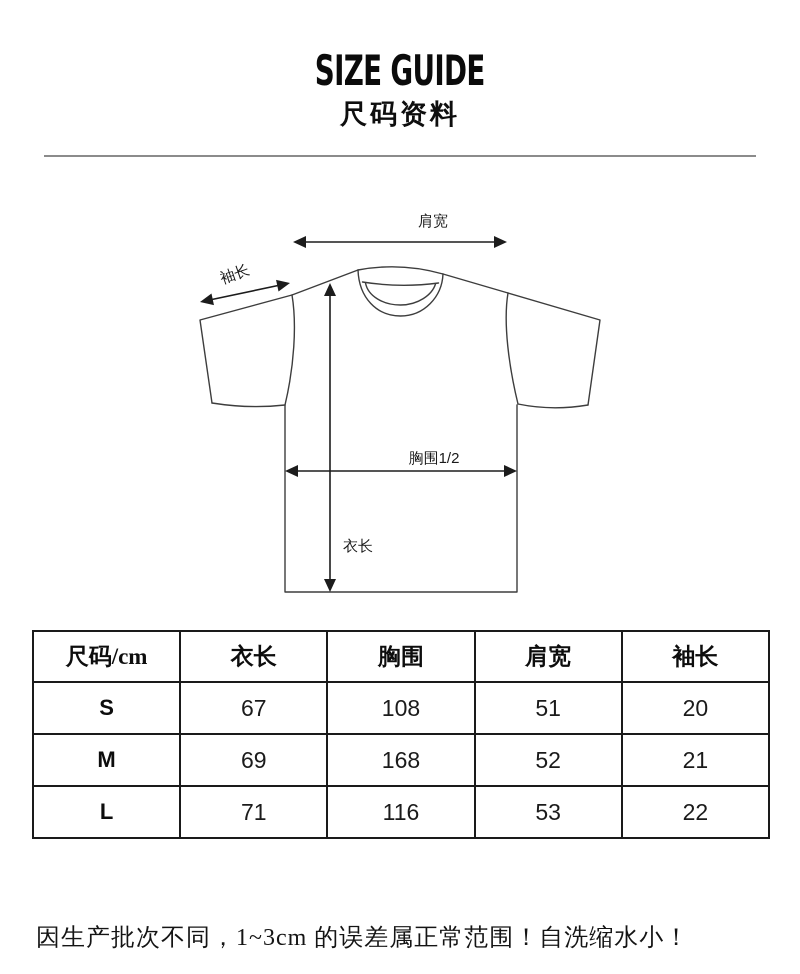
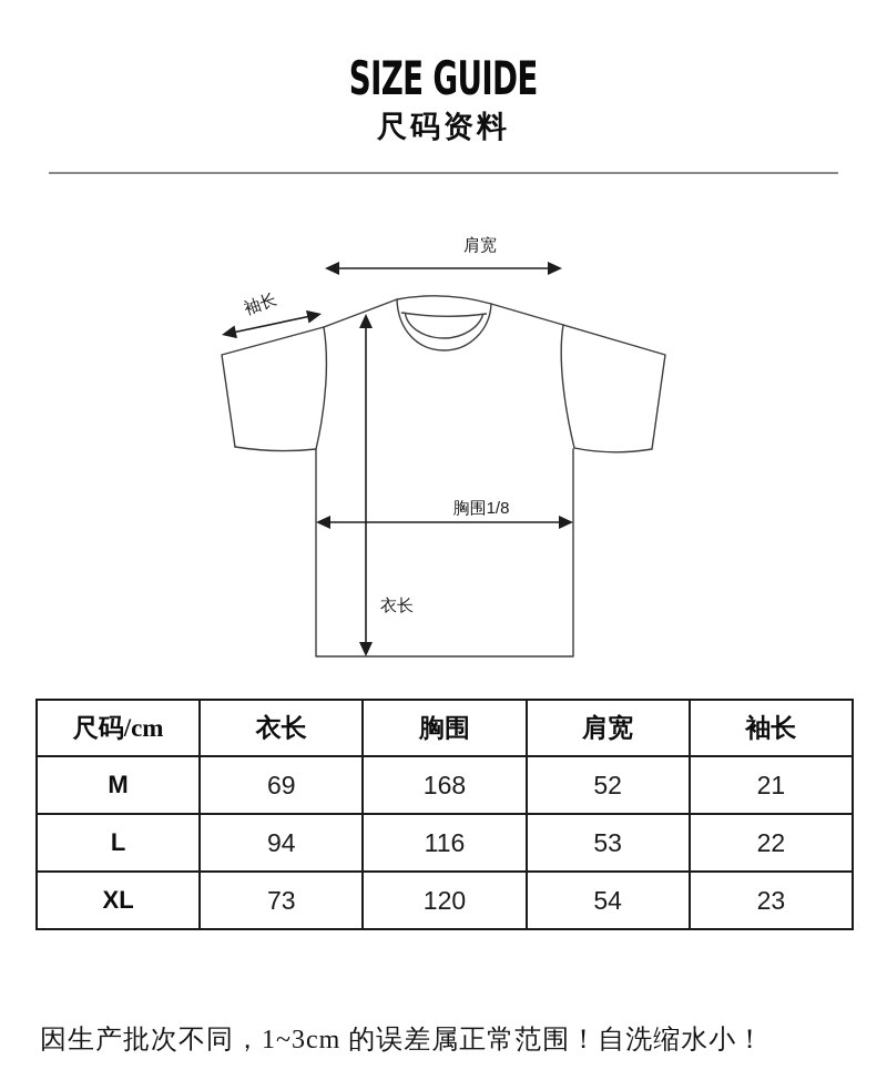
  SIZE GUIDE
  尺码资料
  肩宽
- 胸围1/2
+ 胸围1/8
  衣长
  尺码/cm	衣长	胸围	肩宽	袖长
- S	67	108	51	20
  M	69	168	52	21
- L	71	116	53	22
+ L	94	116	53	22
+ XL	73	120	54	23
  因生产批次不同，1~3cm 的误差属正常范围！自洗缩水小！
